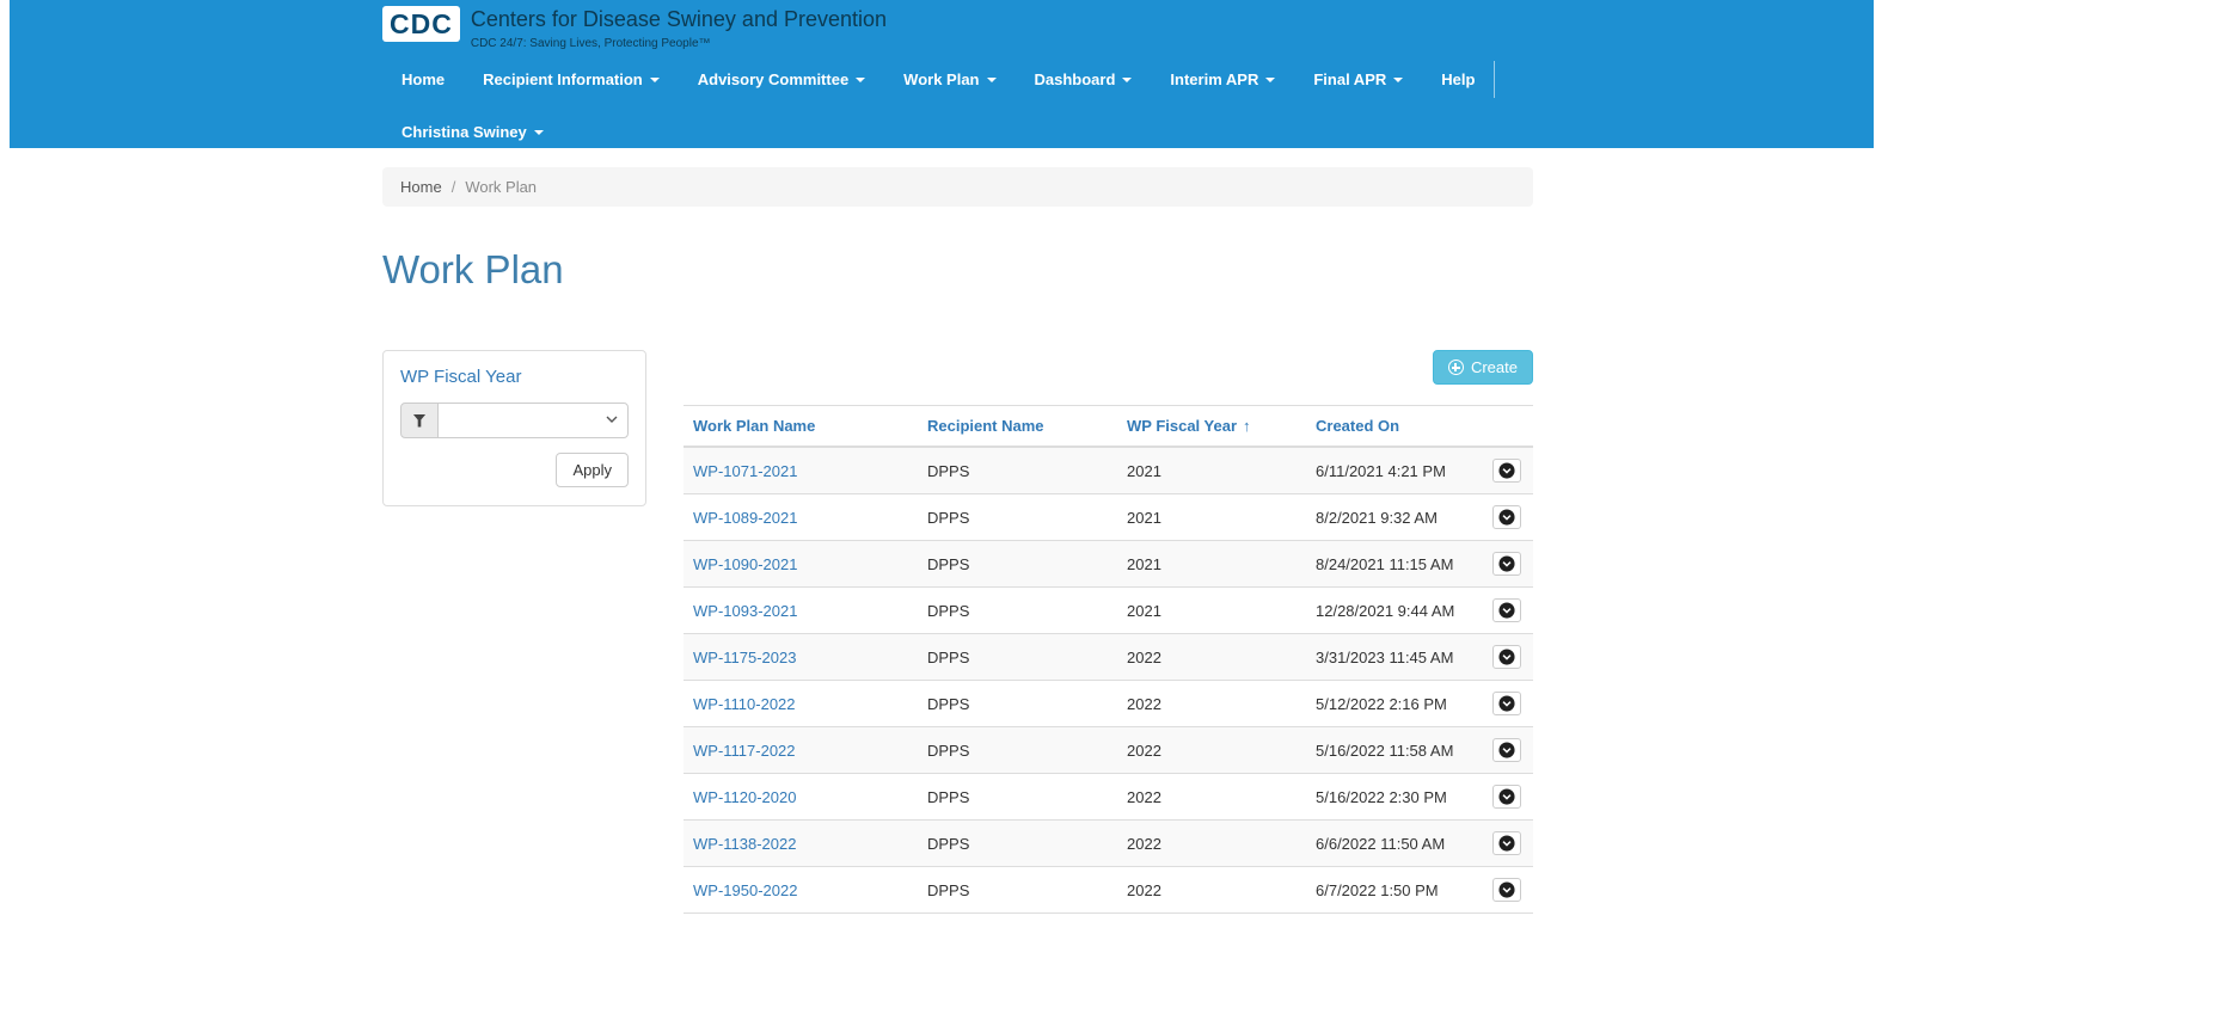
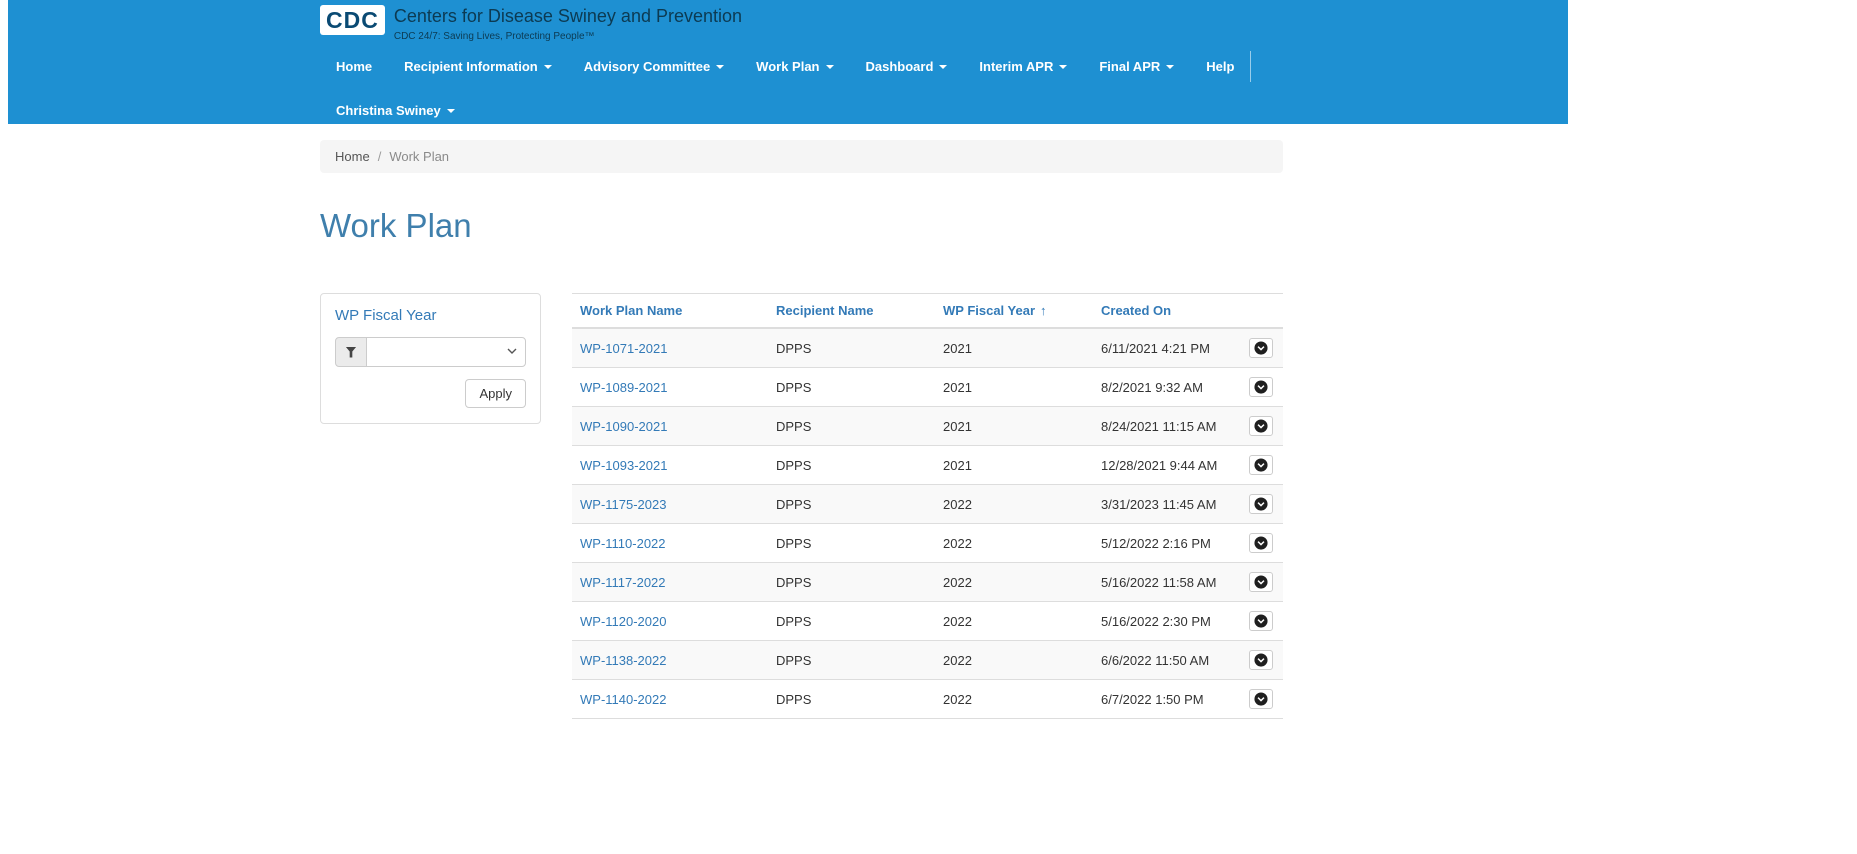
  CDC
  Centers for Disease Swiney and Prevention
  CDC 24/7: Saving Lives, Protecting People™
  Home
  Recipient Information
  Advisory Committee
  Work Plan
  Dashboard
  Interim APR
  Final APR
  Help
  Christina Swiney
  Home
  /
  Work Plan
  Work Plan
  WP Fiscal Year
  Apply
- Create
  Work Plan Name	Recipient Name	WP Fiscal Year ↑	Created On
  WP-1071-2021	DPPS	2021	6/11/2021 4:21 PM
  WP-1089-2021	DPPS	2021	8/2/2021 9:32 AM
  WP-1090-2021	DPPS	2021	8/24/2021 11:15 AM
  WP-1093-2021	DPPS	2021	12/28/2021 9:44 AM
  WP-1175-2023	DPPS	2022	3/31/2023 11:45 AM
  WP-1110-2022	DPPS	2022	5/12/2022 2:16 PM
  WP-1117-2022	DPPS	2022	5/16/2022 11:58 AM
  WP-1120-2020	DPPS	2022	5/16/2022 2:30 PM
  WP-1138-2022	DPPS	2022	6/6/2022 11:50 AM
- WP-1950-2022	DPPS	2022	6/7/2022 1:50 PM
+ WP-1140-2022	DPPS	2022	6/7/2022 1:50 PM
